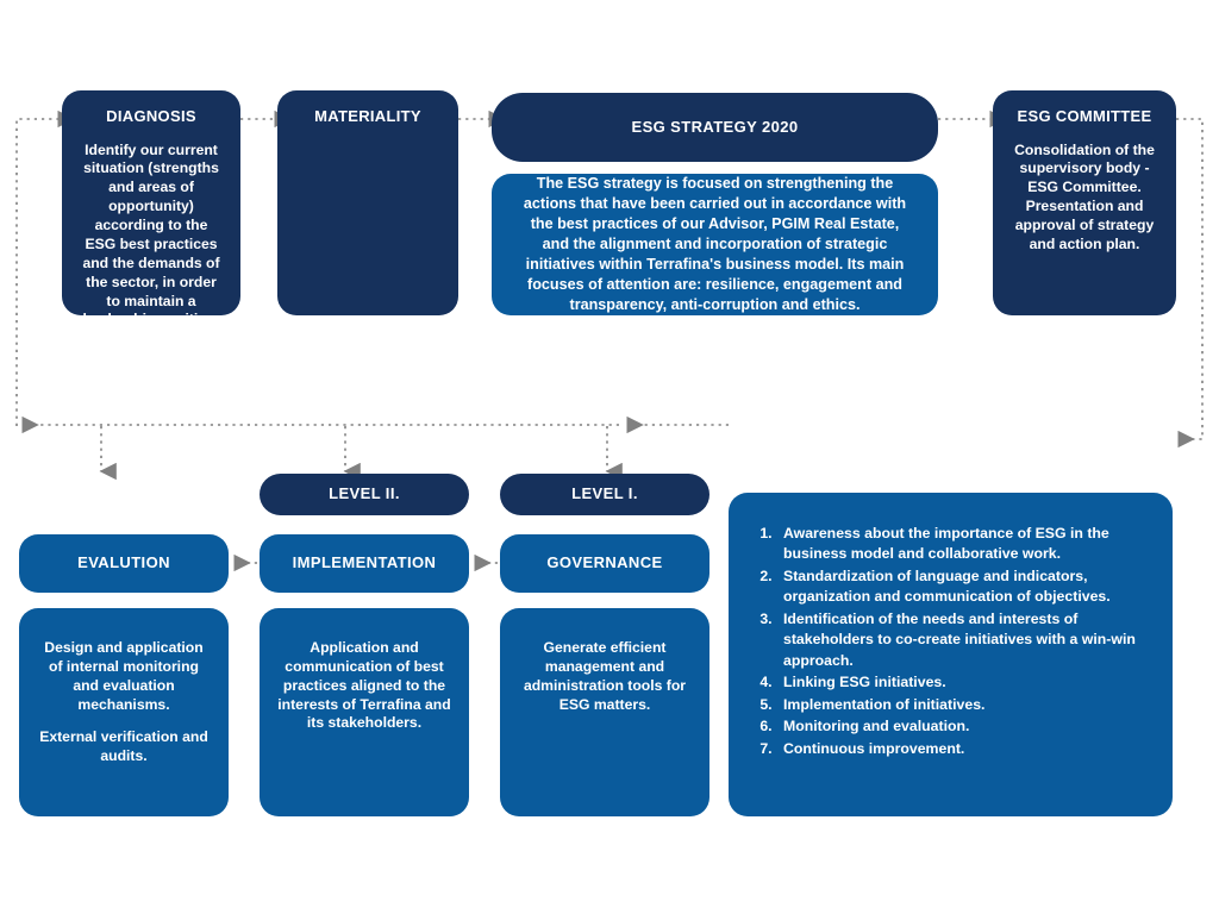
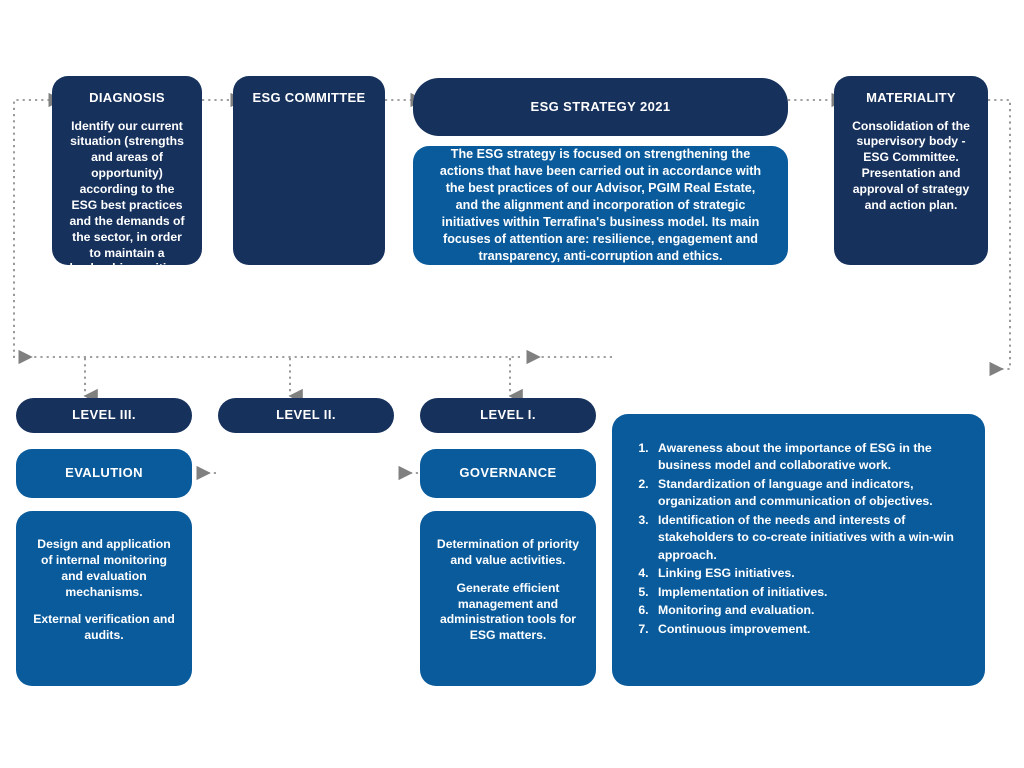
  DIAGNOSIS
  Identify our current situation (strengths and areas of opportunity) according to the ESG best practices and the demands of the sector, in order to maintain a leadership position.
- MATERIALITY
+ ESG COMMITTEE
- ESG STRATEGY 2020
+ ESG STRATEGY 2021
  The ESG strategy is focused on strengthening the actions that have been carried out in accordance with the best practices of our Advisor, PGIM Real Estate, and the alignment and incorporation of strategic initiatives within Terrafina's business model. Its main focuses of attention are: resilience, engagement and transparency, anti-corruption and ethics.
- ESG COMMITTEE
+ MATERIALITY
  Consolidation of the supervisory body - ESG Committee. Presentation and approval of strategy and action plan.
  Awareness about the importance of ESG in the business model and collaborative work.
  Standardization of language and indicators, organization and communication of objectives.
  Identification of the needs and interests of stakeholders to co-create initiatives with a win-win approach.
  Linking ESG initiatives.
  Implementation of initiatives.
  Monitoring and evaluation.
  Continuous improvement.
+ LEVEL III.
  EVALUTION
  Design and application of internal monitoring and evaluation mechanisms.
  External verification and audits.
  LEVEL II.
- IMPLEMENTATION
- Application and communication of best practices aligned to the interests of Terrafina and its stakeholders.
  LEVEL I.
  GOVERNANCE
+ Determination of priority and value activities.
  Generate efficient management and administration tools for ESG matters.
